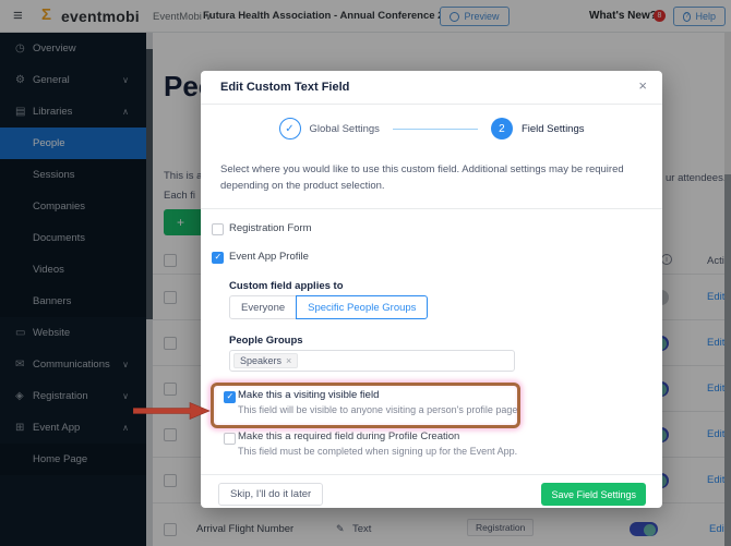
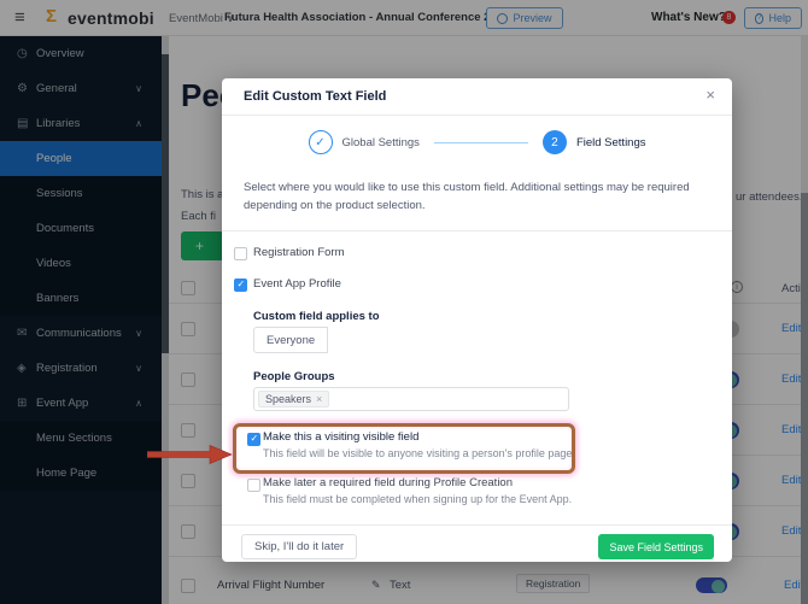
  ≡
  Σ
  eventmobi
  EventMobi ∨
  Futura Health Association - Annual Conference
  Preview
  What's New
  Help
  ◷
  Overview
  ⚙
  General
  ∨
  ▤
  Libraries
  ∧
  People
  Sessions
- Companies
  Documents
  Videos
  Banners
- ▭
- Website
  ✉
  Communications
  ∨
  ◈
  Registration
  ∨
  ⊞
  Event App
  ∧
+ Menu Sections
  Home Page
  This is a
  Each fi
  ur attendees
  +
  Edi
  Edi
  Edi
  Edi
  Edi
  Arrival Flight Number
  ✎
  Text
  Registration
  Edi
  Edit Custom Text Field
  ×
  ✓
  Global Settings
  2
  Field Settings
  Select where you would like to use this custom field. Additional settings may be required depending on the product selection.
  Registration Form
  Event App Profile
  Custom field applies to
  Everyone
- Specific People Groups
  People Groups
  Speakers
  ×
  Make this a visiting visible field
  This field will be visible to anyone visiting a person's profile page.
- Make this a required field during Profile Creation
+ Make later a required field during Profile Creation
  This field must be completed when signing up for the Event App.
  Skip, I'll do it later
  Save Field Settings
